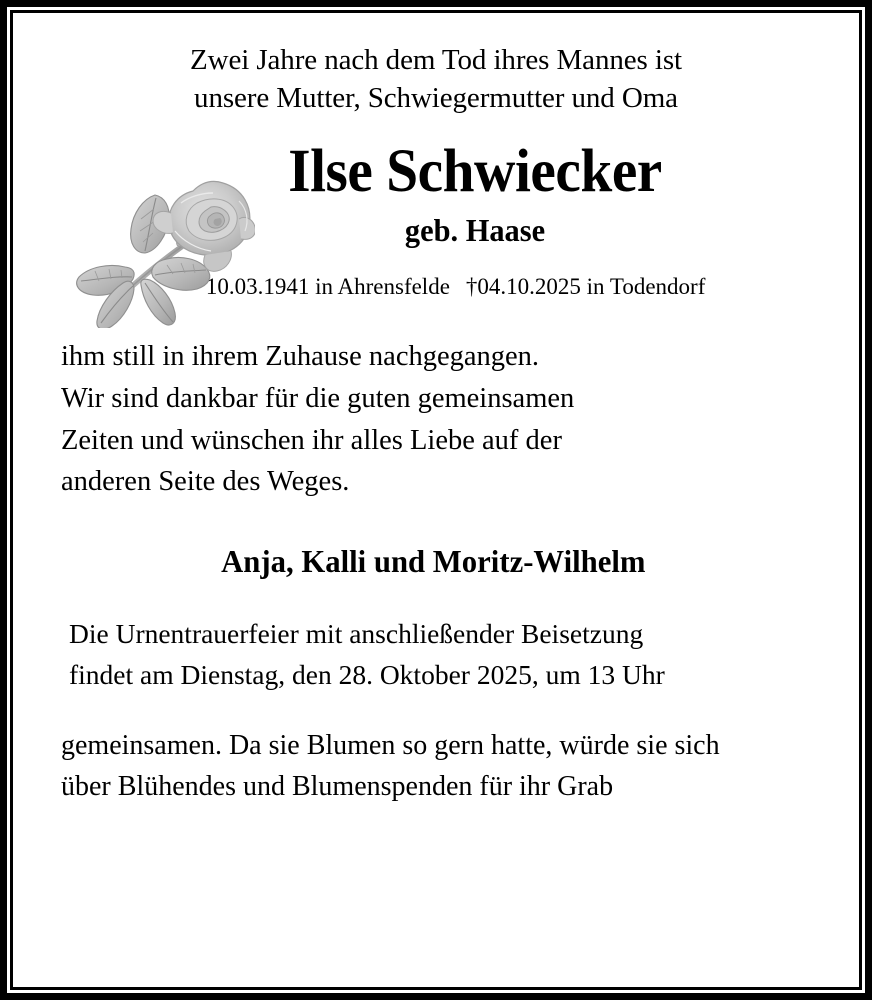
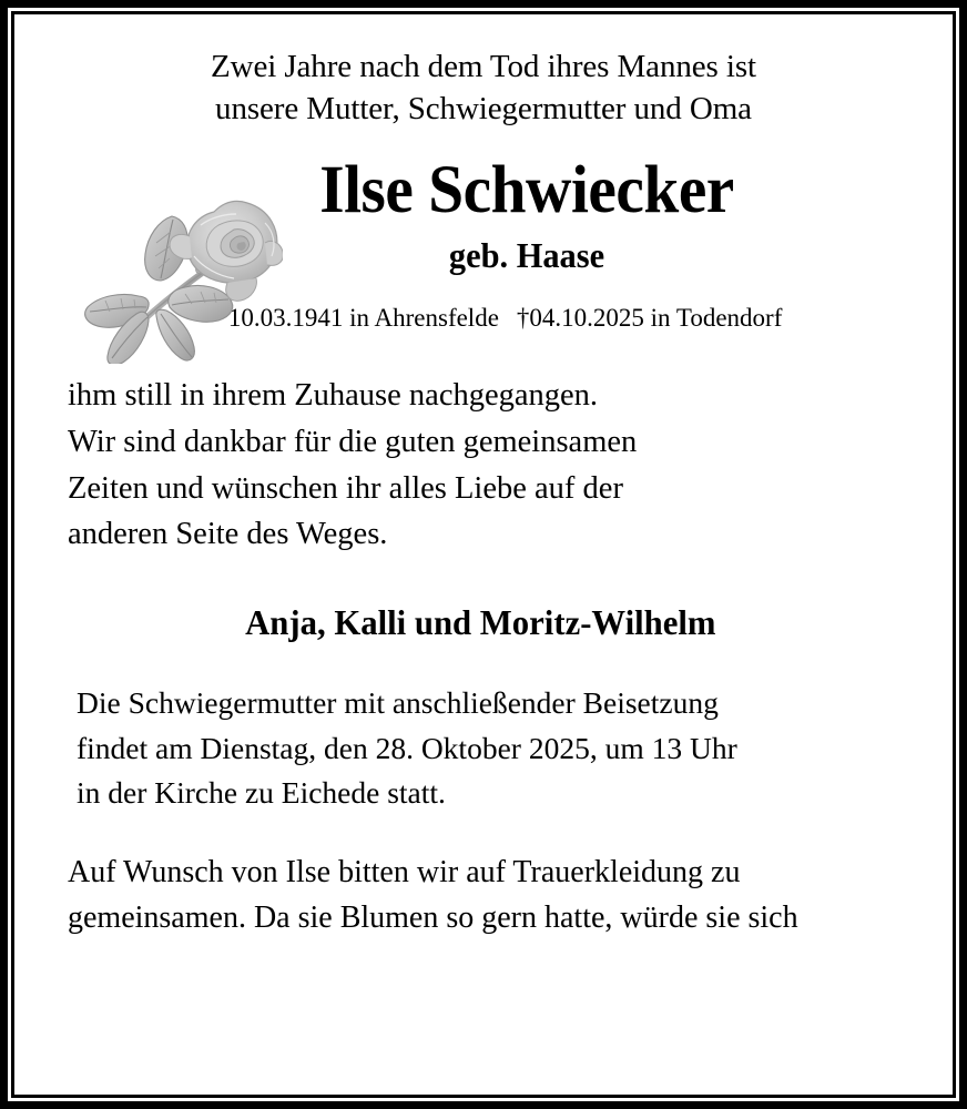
  Zwei Jahre nach dem Tod ihres Mannes ist
  unsere Mutter, Schwiegermutter und Oma
  Ilse Schwiecker
  geb. Haase
  10.03.1941 in Ahrensfelde †04.10.2025 in Todendorf
  ihm still in ihrem Zuhause nachgegangen.
  Wir sind dankbar für die guten gemeinsamen
  Zeiten und wünschen ihr alles Liebe auf der
  anderen Seite des Weges.
  Anja, Kalli und Moritz-Wilhelm
- Die Urnentrauerfeier mit anschließender Beisetzung
+ Die Schwiegermutter mit anschließender Beisetzung
  findet am Dienstag, den 28. Oktober 2025, um 13 Uhr
+ in der Kirche zu Eichede statt.
+ Auf Wunsch von Ilse bitten wir auf Trauerkleidung zu
  gemeinsamen. Da sie Blumen so gern hatte, würde sie sich
- über Blühendes und Blumenspenden für ihr Grab
